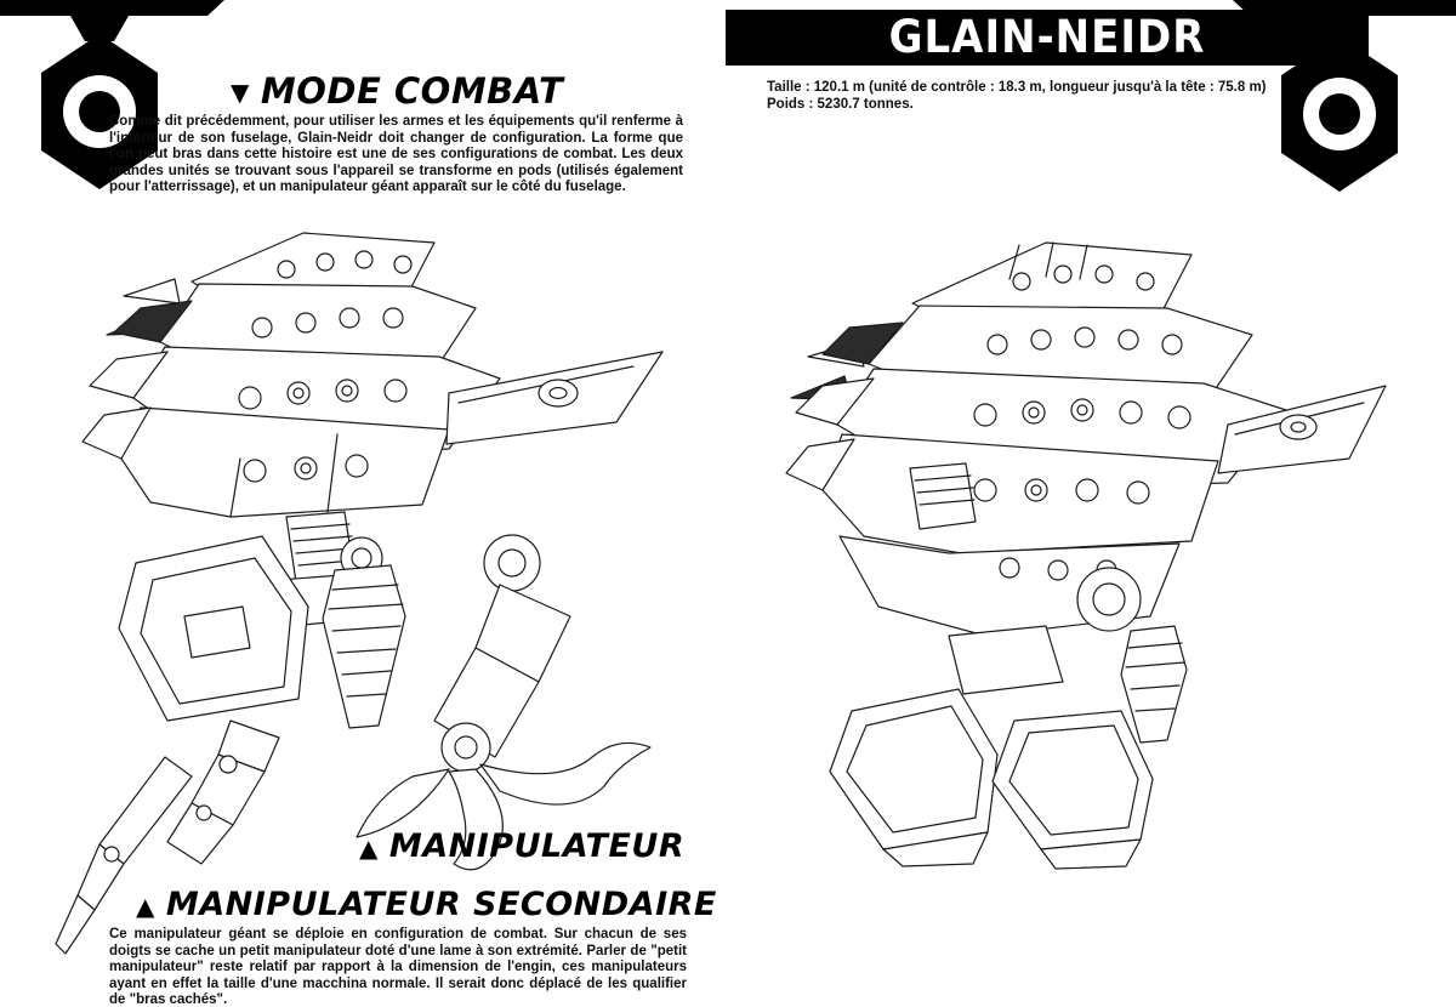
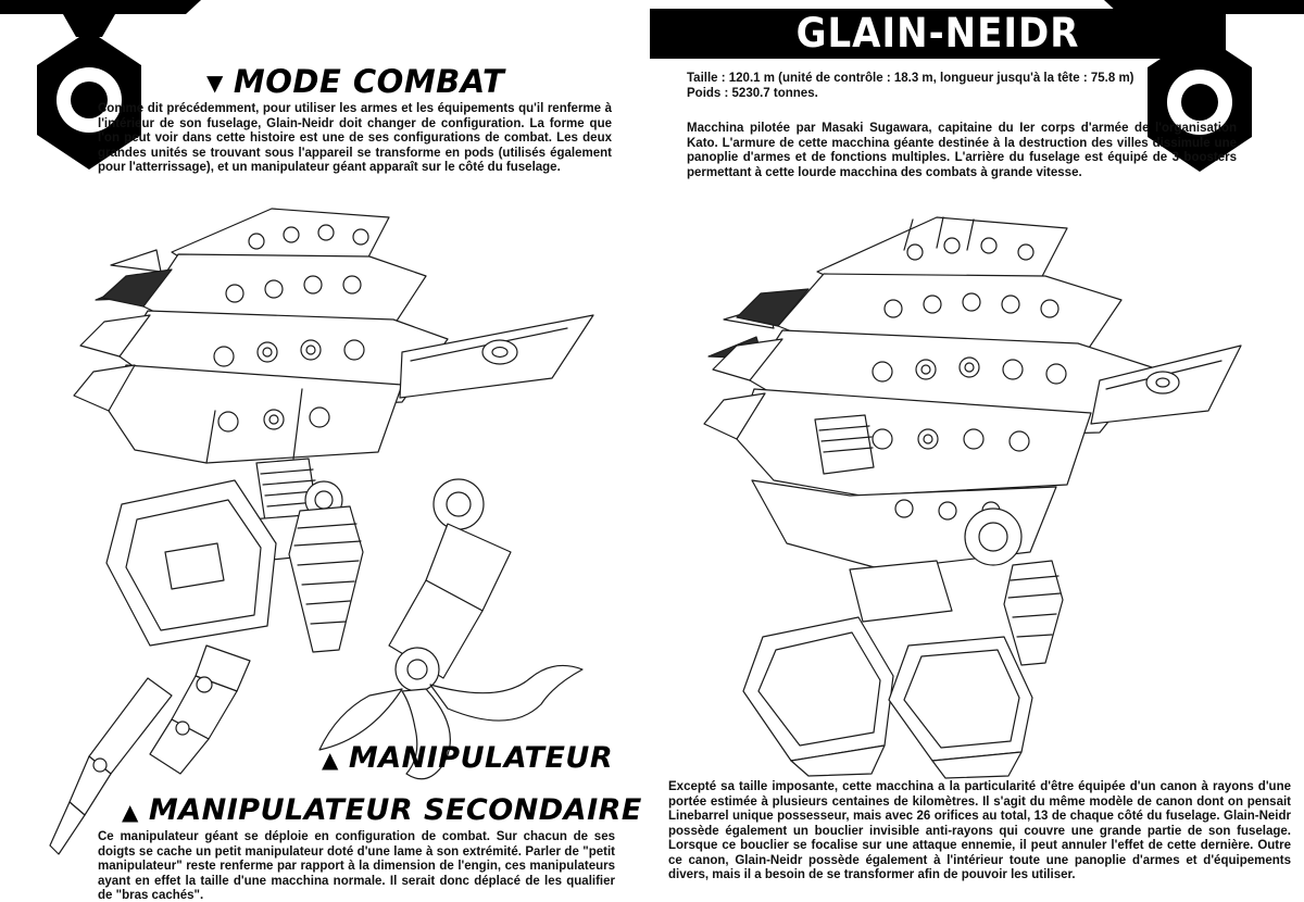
  GLAIN-NEIDR
  ▼
  MODE COMBAT
- Comme dit précédemment, pour utiliser les armes et les équipements qu'il renferme à l'intérieur de son fuselage, Glain-Neidr doit changer de configuration. La forme que l'on peut bras dans cette histoire est une de ses configurations de combat. Les deux grandes unités se trouvant sous l'appareil se transforme en pods (utilisés également pour l'atterrissage), et un manipulateur géant apparaît sur le côté du fuselage.
+ Comme dit précédemment, pour utiliser les armes et les équipements qu'il renferme à l'intérieur de son fuselage, Glain-Neidr doit changer de configuration. La forme que l'on peut voir dans cette histoire est une de ses configurations de combat. Les deux grandes unités se trouvant sous l'appareil se transforme en pods (utilisés également pour l'atterrissage), et un manipulateur géant apparaît sur le côté du fuselage.
  ▲
  MANIPULATEUR
  ▲
  MANIPULATEUR SECONDAIRE
- Ce manipulateur géant se déploie en configuration de combat. Sur chacun de ses doigts se cache un petit manipulateur doté d'une lame à son extrémité. Parler de "petit manipulateur" reste relatif par rapport à la dimension de l'engin, ces manipulateurs ayant en effet la taille d'une macchina normale. Il serait donc déplacé de les qualifier de "bras cachés".
+ Ce manipulateur géant se déploie en configuration de combat. Sur chacun de ses doigts se cache un petit manipulateur doté d'une lame à son extrémité. Parler de "petit manipulateur" reste renferme par rapport à la dimension de l'engin, ces manipulateurs ayant en effet la taille d'une macchina normale. Il serait donc déplacé de les qualifier de "bras cachés".
  Taille : 120.1 m (unité de contrôle : 18.3 m, longueur jusqu'à la tête : 75.8 m)
  Poids : 5230.7 tonnes.
+ Macchina pilotée par Masaki Sugawara, capitaine du Ier corps d'armée de l'organisation Kato. L'armure de cette macchina géante destinée à la destruction des villes dissimule une panoplie d'armes et de fonctions multiples. L'arrière du fuselage est équipé de 3 boosters permettant à cette lourde macchina des combats à grande vitesse.
+ Excepté sa taille imposante, cette macchina a la particularité d'être équipée d'un canon à rayons d'une portée estimée à plusieurs centaines de kilomètres. Il s'agit du même modèle de canon dont on pensait Linebarrel unique possesseur, mais avec 26 orifices au total, 13 de chaque côté du fuselage. Glain-Neidr possède également un bouclier invisible anti-rayons qui couvre une grande partie de son fuselage. Lorsque ce bouclier se focalise sur une attaque ennemie, il peut annuler l'effet de cette dernière. Outre ce canon, Glain-Neidr possède également à l'intérieur toute une panoplie d'armes et d'équipements divers, mais il a besoin de se transformer afin de pouvoir les utiliser.
